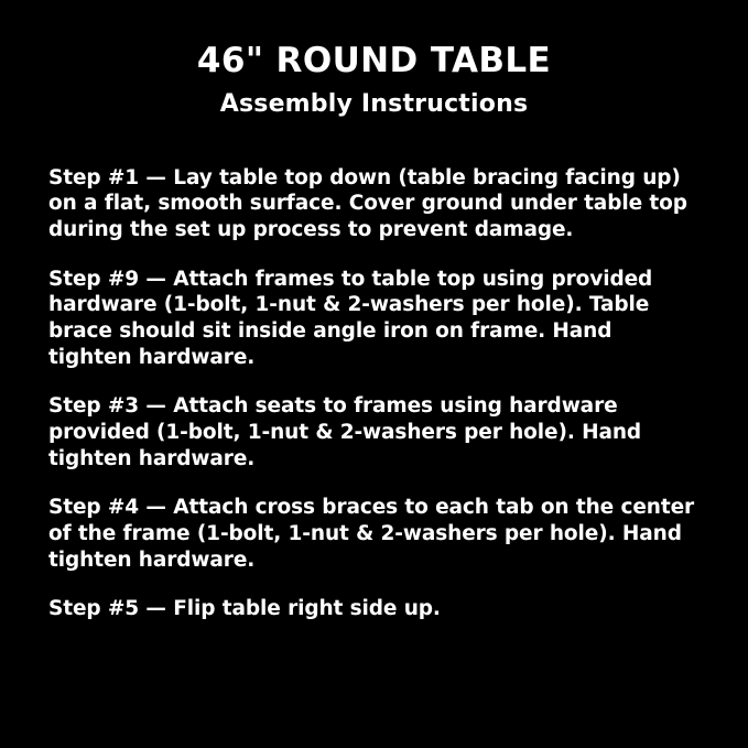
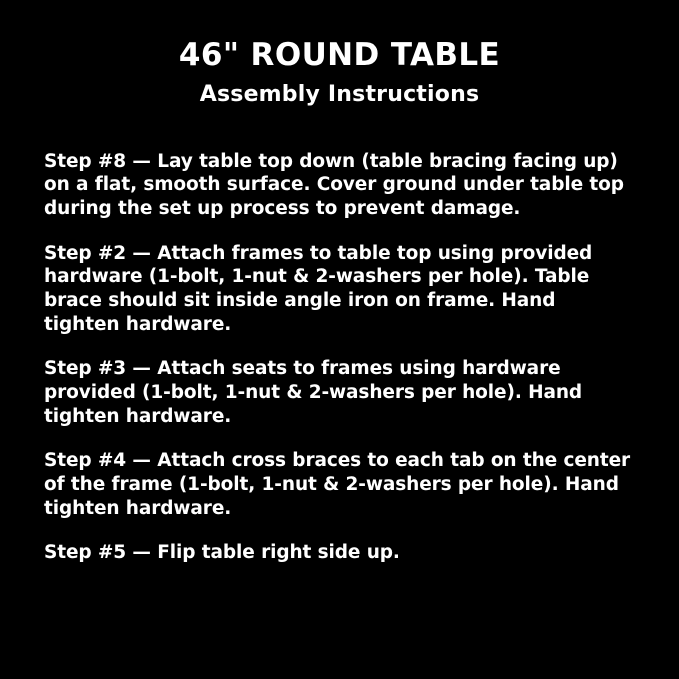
  46" ROUND TABLE
  Assembly Instructions
- Step #1 — Lay table top down (table bracing facing up) on a flat, smooth surface. Cover ground under table top during the set up process to prevent damage.
+ Step #8 — Lay table top down (table bracing facing up) on a flat, smooth surface. Cover ground under table top during the set up process to prevent damage.
- Step #9 — Attach frames to table top using provided hardware (1-bolt, 1-nut & 2-washers per hole). Table brace should sit inside angle iron on frame. Hand tighten hardware.
+ Step #2 — Attach frames to table top using provided hardware (1-bolt, 1-nut & 2-washers per hole). Table brace should sit inside angle iron on frame. Hand tighten hardware.
  Step #3 — Attach seats to frames using hardware provided (1-bolt, 1-nut & 2-washers per hole). Hand tighten hardware.
  Step #4 — Attach cross braces to each tab on the center of the frame (1-bolt, 1-nut & 2-washers per hole). Hand tighten hardware.
  Step #5 — Flip table right side up.
